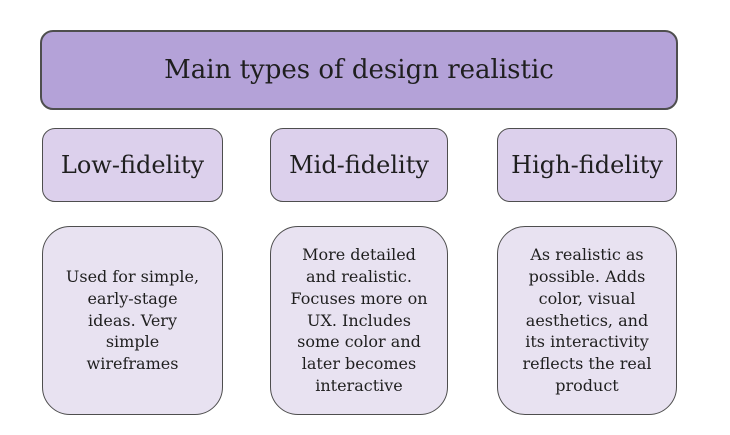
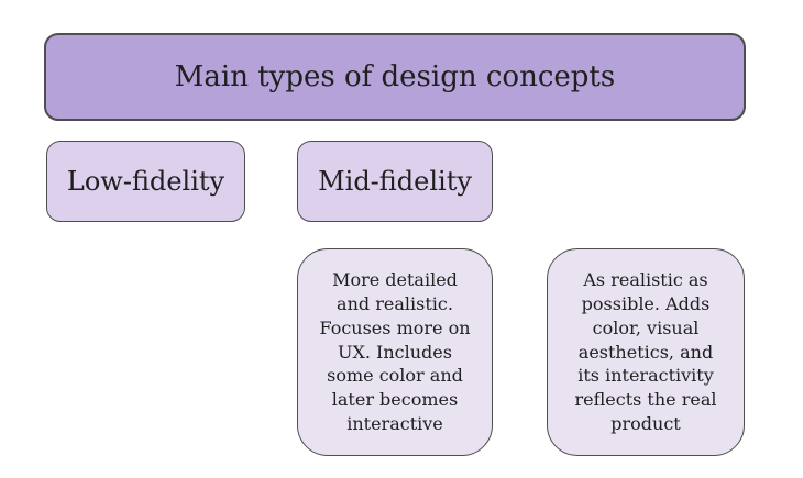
- Main types of design realistic
+ Main types of design concepts
  Low-fidelity
- Used for simple,
- early-stage
- ideas. Very
- simple
- wireframes
  Mid-fidelity
  More detailed
  and realistic.
  Focuses more on
  UX. Includes
  some color and
  later becomes
  interactive
- High-fidelity
  As realistic as
  possible. Adds
  color, visual
  aesthetics, and
  its interactivity
  reflects the real
  product
